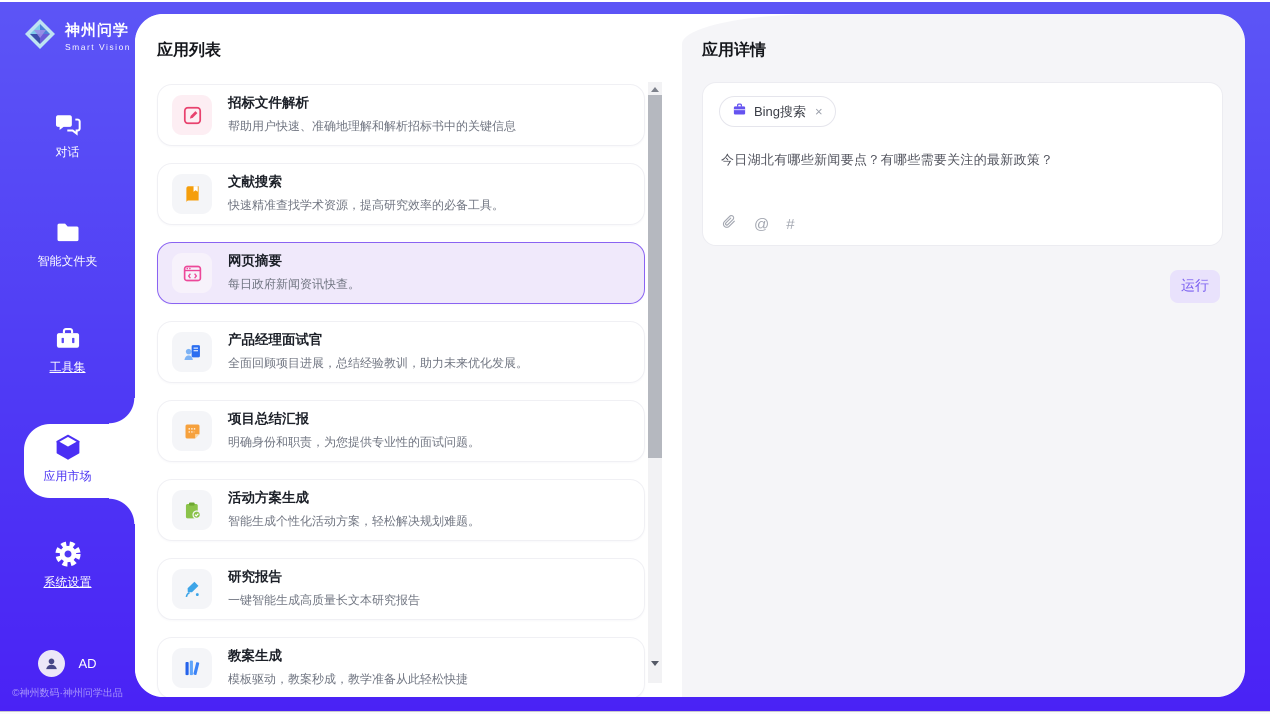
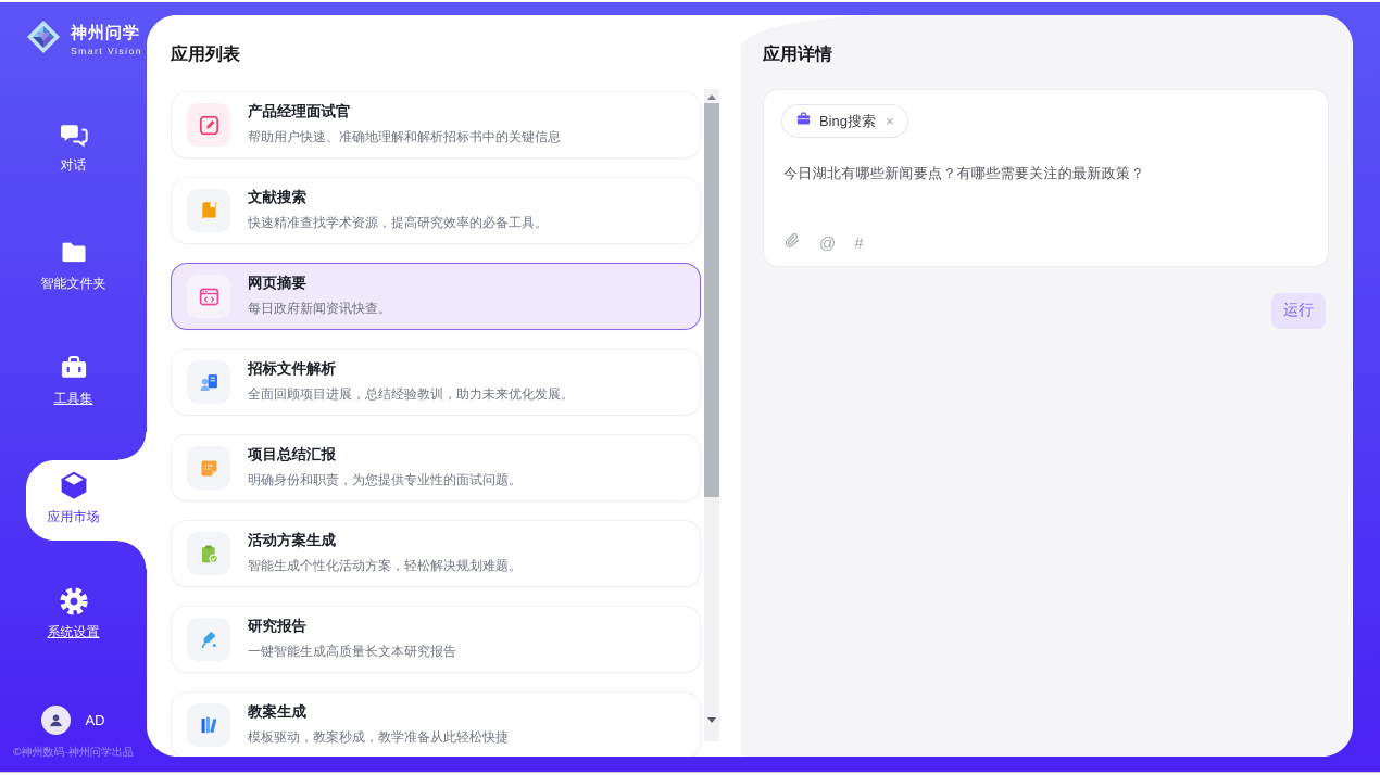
  神州问学
  Smart Vision
  对话
  智能文件夹
  工具集
  应用市场
  系统设置
  AD
  ©神州数码·神州问学出品
  应用列表
- 招标文件解析
+ 产品经理面试官
  帮助用户快速、准确地理解和解析招标书中的关键信息
  文献搜索
  快速精准查找学术资源，提高研究效率的必备工具。
  网页摘要
  每日政府新闻资讯快查。
- 产品经理面试官
+ 招标文件解析
  全面回顾项目进展，总结经验教训，助力未来优化发展。
  项目总结汇报
  明确身份和职责，为您提供专业性的面试问题。
  活动方案生成
  智能生成个性化活动方案，轻松解决规划难题。
  研究报告
  一键智能生成高质量长文本研究报告
  教案生成
  模板驱动，教案秒成，教学准备从此轻松快捷
  应用详情
  Bing搜索
  ×
  今日湖北有哪些新闻要点？有哪些需要关注的最新政策？
  @
  #
  运行
